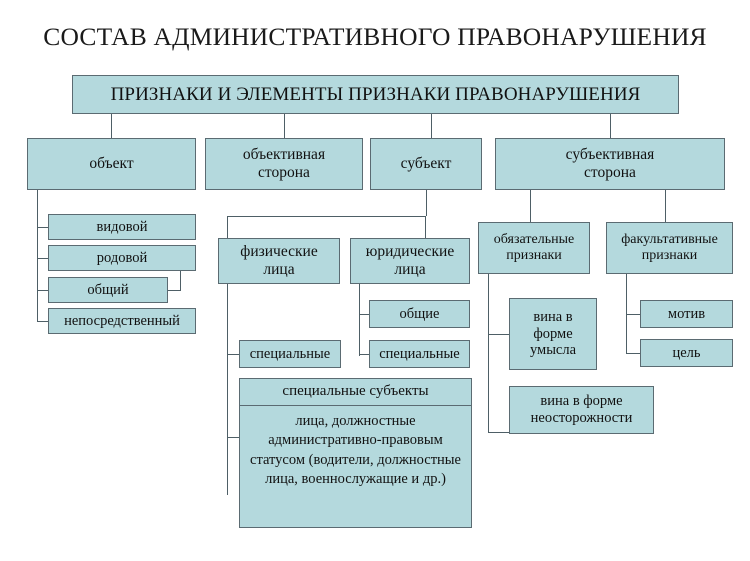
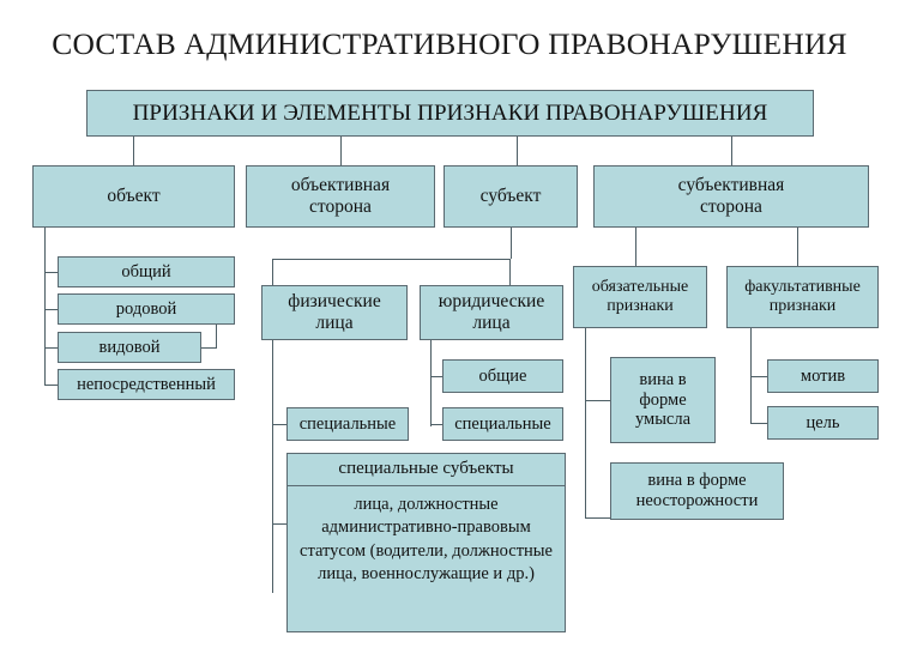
  СОСТАВ АДМИНИСТРАТИВНОГО ПРАВОНАРУШЕНИЯ
  ПРИЗНАКИ И ЭЛЕМЕНТЫ ПРИЗНАКИ ПРАВОНАРУШЕНИЯ
  объект
  объективная
  сторона
  субъект
  субъективная
  сторона
- видовой
+ общий
  родовой
- общий
+ видовой
  непосредственный
  физические
  лица
  юридические
  лица
  специальные
  общие
  специальные
  специальные субъекты
  лица, должностные административно-правовым статусом (водители, должностные лица, военнослужащие и др.)
  обязательные
  признаки
  факультативные
  признаки
  вина в
  форме
  умысла
  вина в форме
  неосторожности
  мотив
  цель
